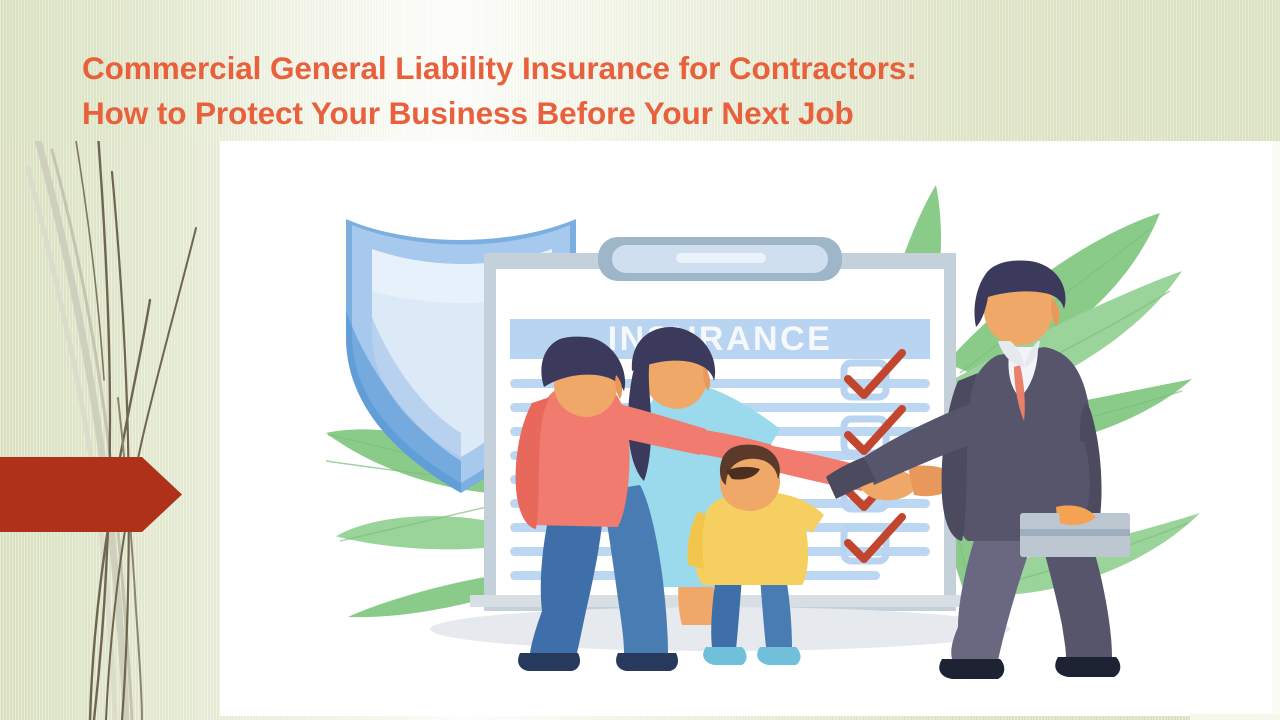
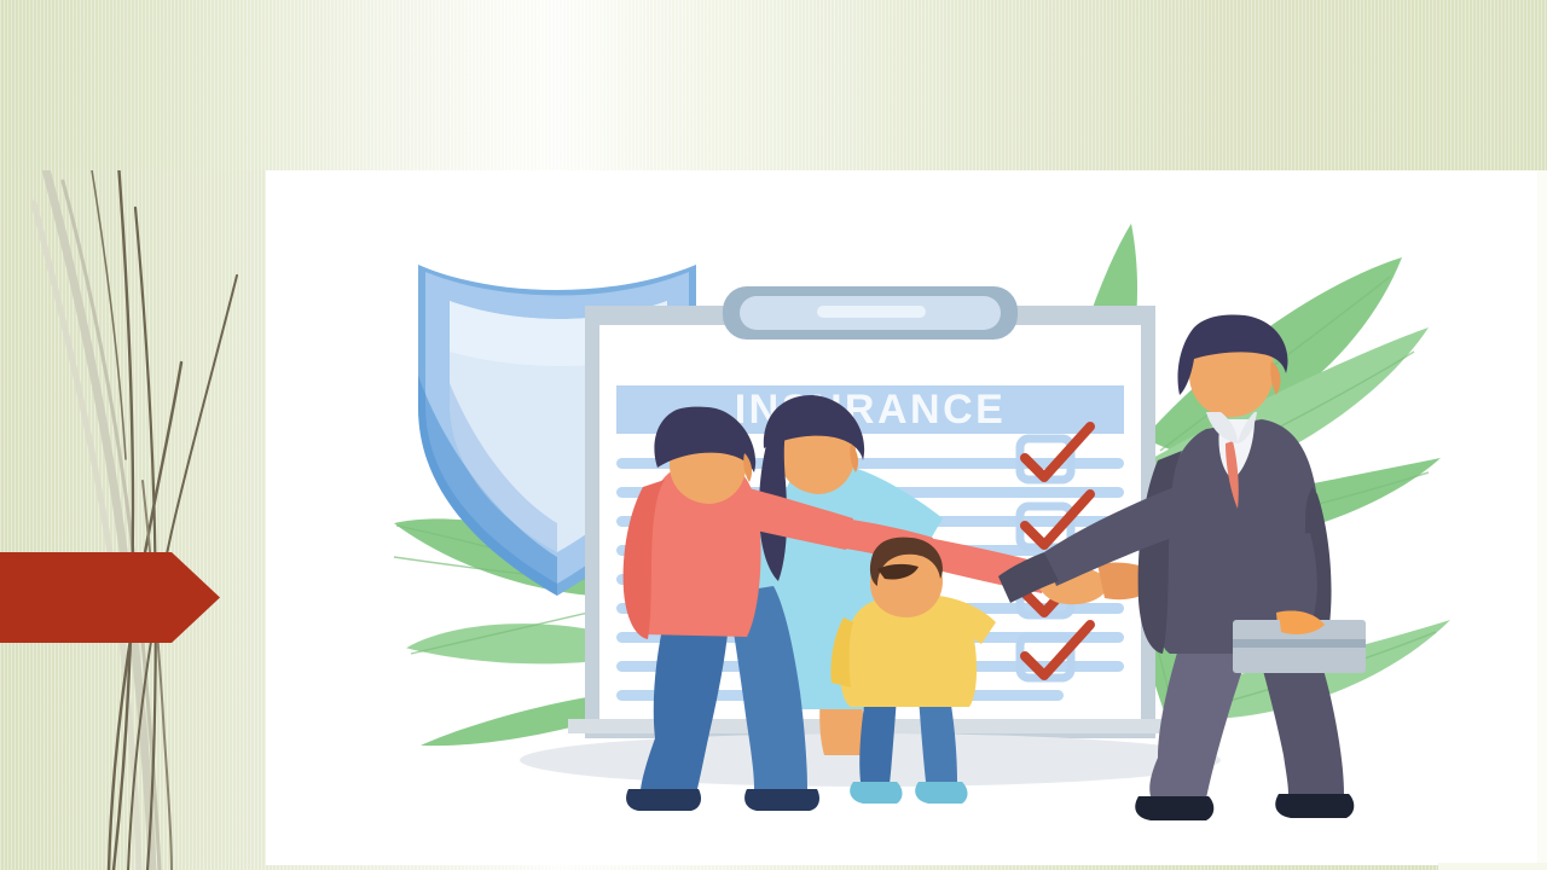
- Commercial General Liability Insurance for Contractors:
- How to Protect Your Business Before Your Next Job
  INRANCE
